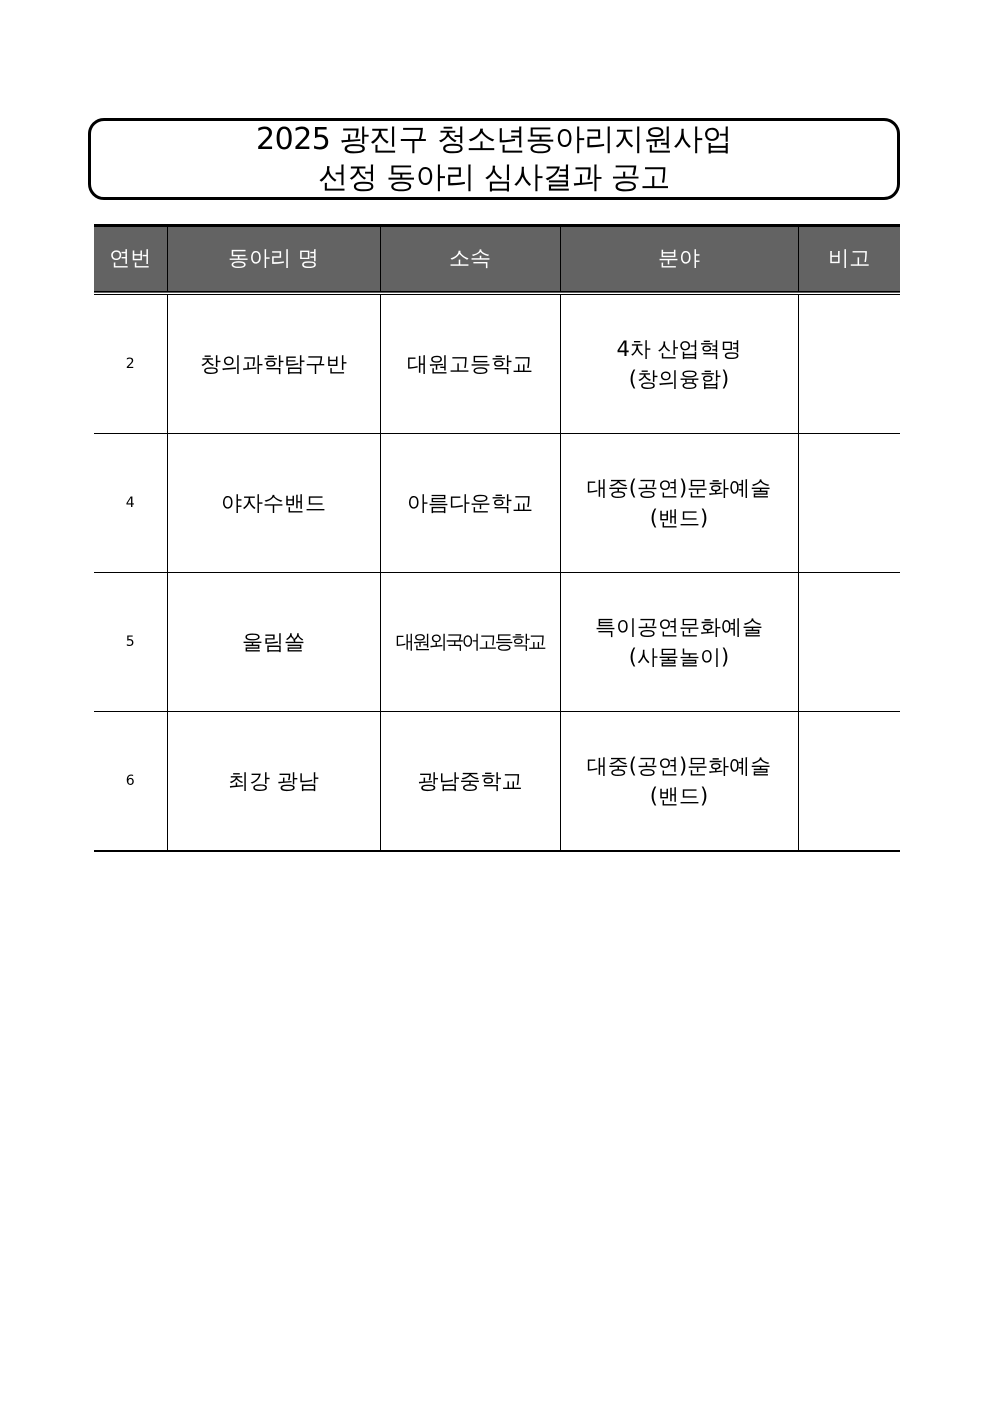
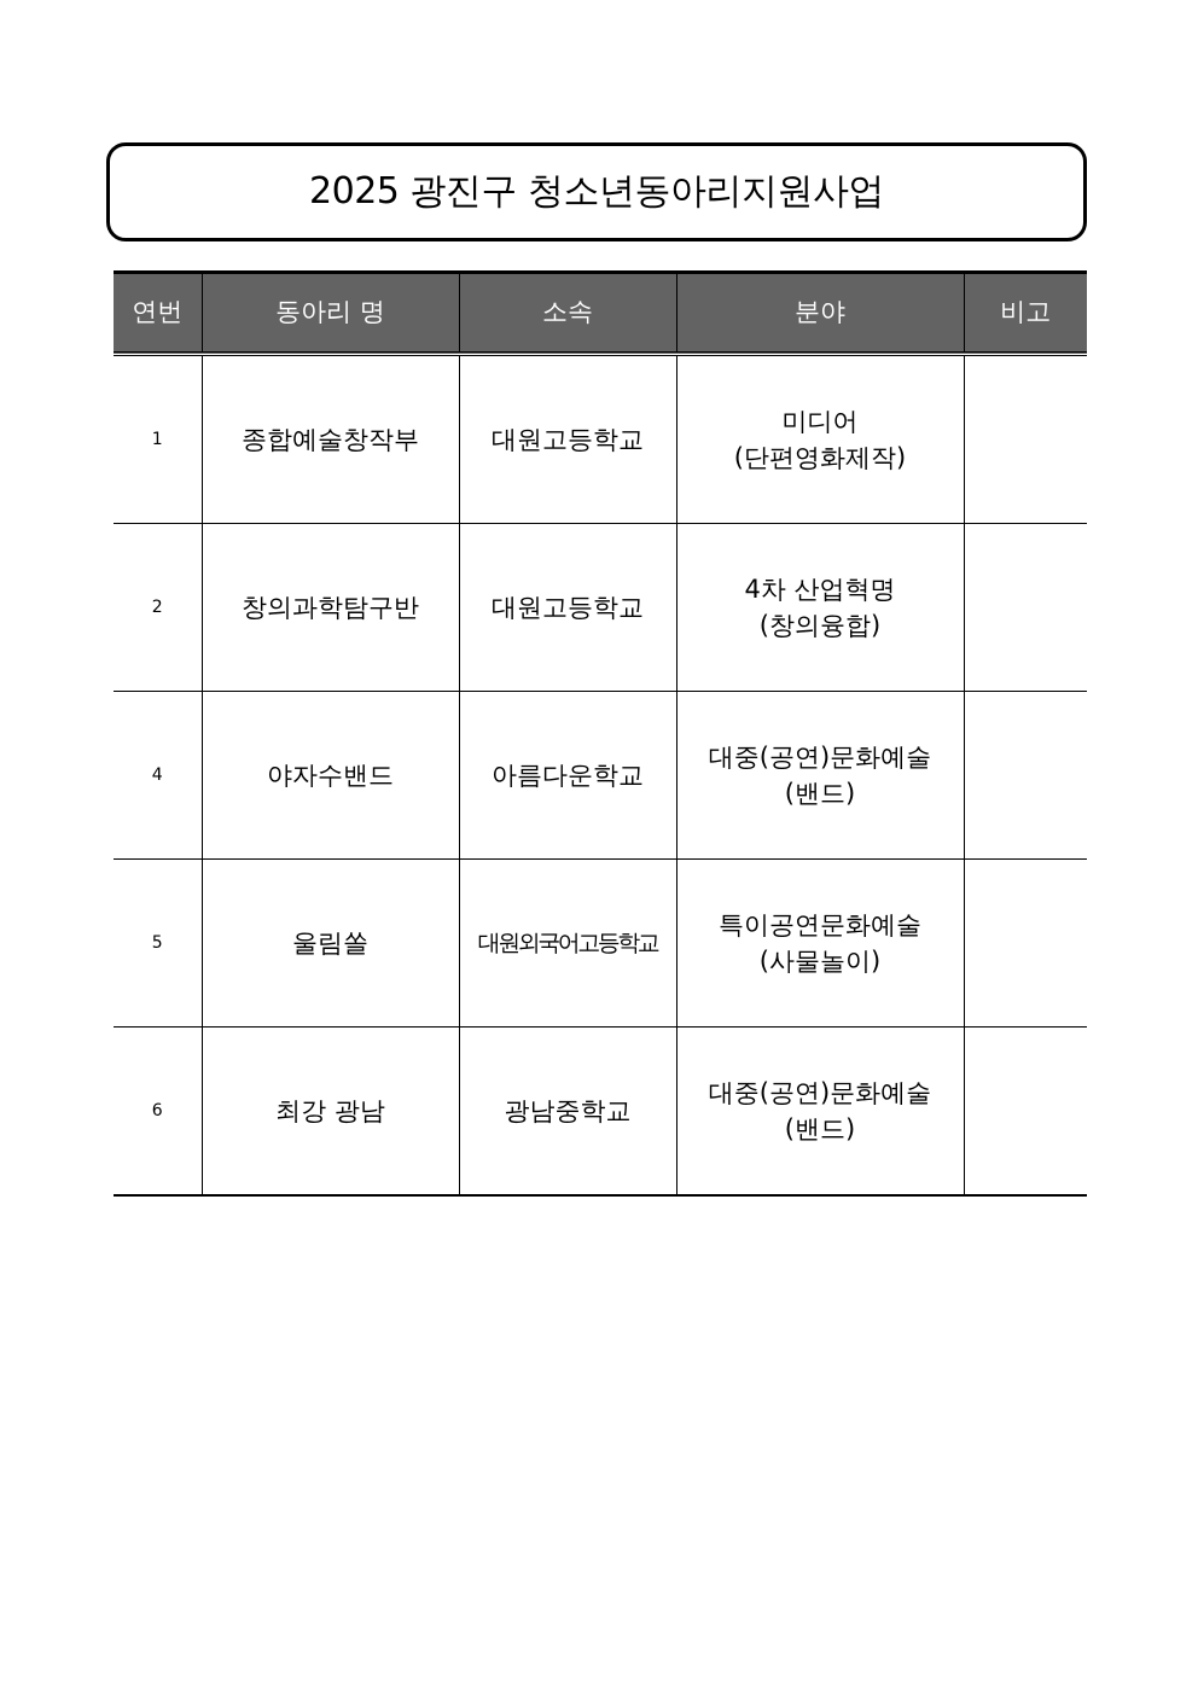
  2025 광진구 청소년동아리지원사업
- 선정 동아리 심사결과 공고
  연번	동아리 명	소속	분야	비고
+ 1	종합예술창작부	대원고등학교	미디어(단편영화제작)
  2	창의과학탐구반	대원고등학교	4차 산업혁명(창의융합)
  4	야자수밴드	아름다운학교	대중(공연)문화예술(밴드)
  5	울림쏠	대원외국어고등학교	특이공연문화예술(사물놀이)
  6	최강 광남	광남중학교	대중(공연)문화예술(밴드)
